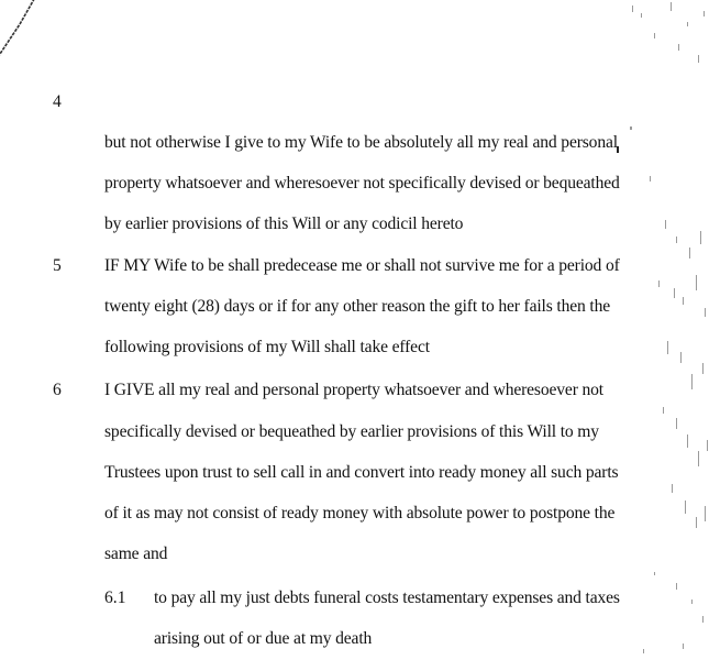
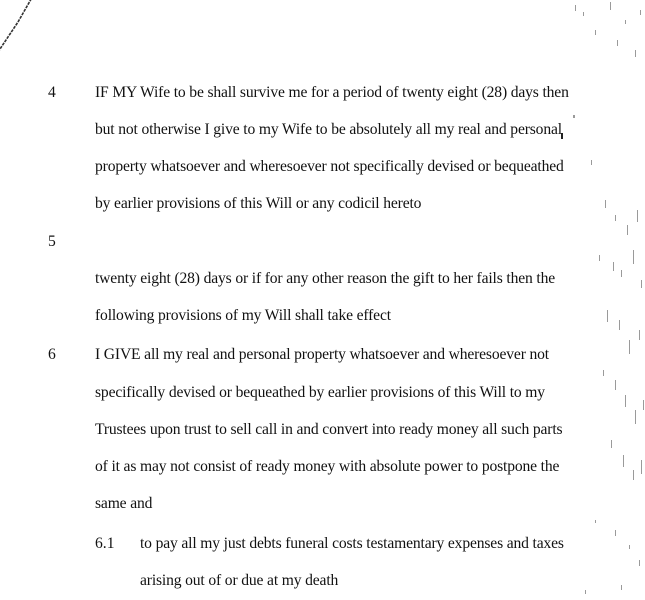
  4
+ IF MY Wife to be shall survive me for a period of twenty eight (28) days then
  but not otherwise I give to my Wife to be absolutely all my real and personal
  property whatsoever and wheresoever not specifically devised or bequeathed
  by earlier provisions of this Will or any codicil hereto
  5
- IF MY Wife to be shall predecease me or shall not survive me for a period of
  twenty eight (28) days or if for any other reason the gift to her fails then the
  following provisions of my Will shall take effect
  6
  I GIVE all my real and personal property whatsoever and wheresoever not
  specifically devised or bequeathed by earlier provisions of this Will to my
  Trustees upon trust to sell call in and convert into ready money all such parts
  of it as may not consist of ready money with absolute power to postpone the
  same and
  6.1
  to pay all my just debts funeral costs testamentary expenses and taxes
  arising out of or due at my death
